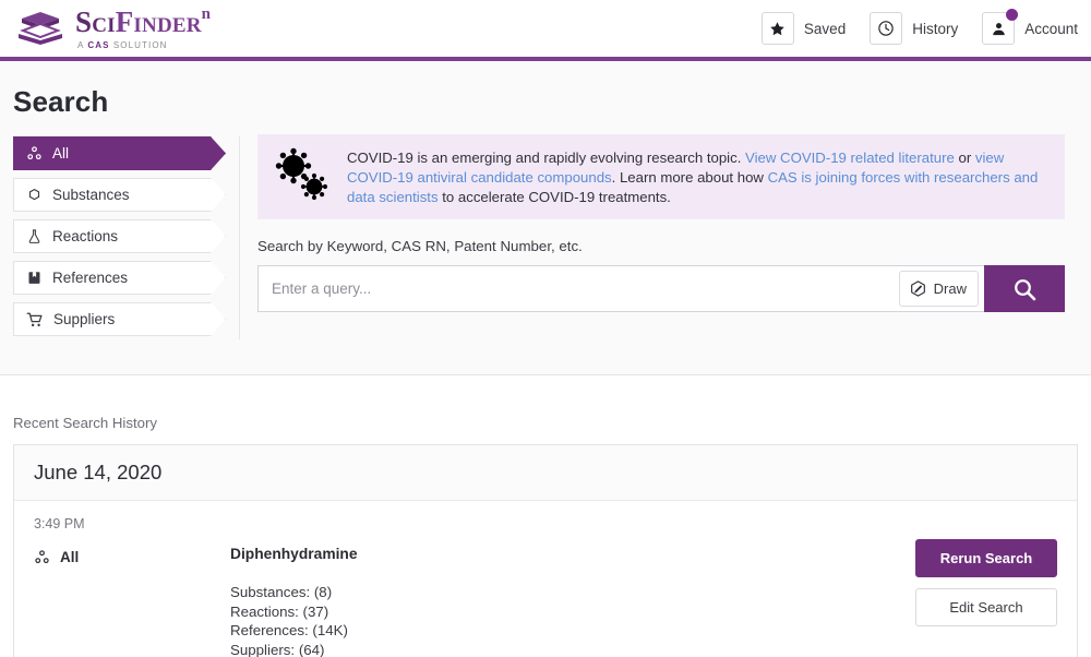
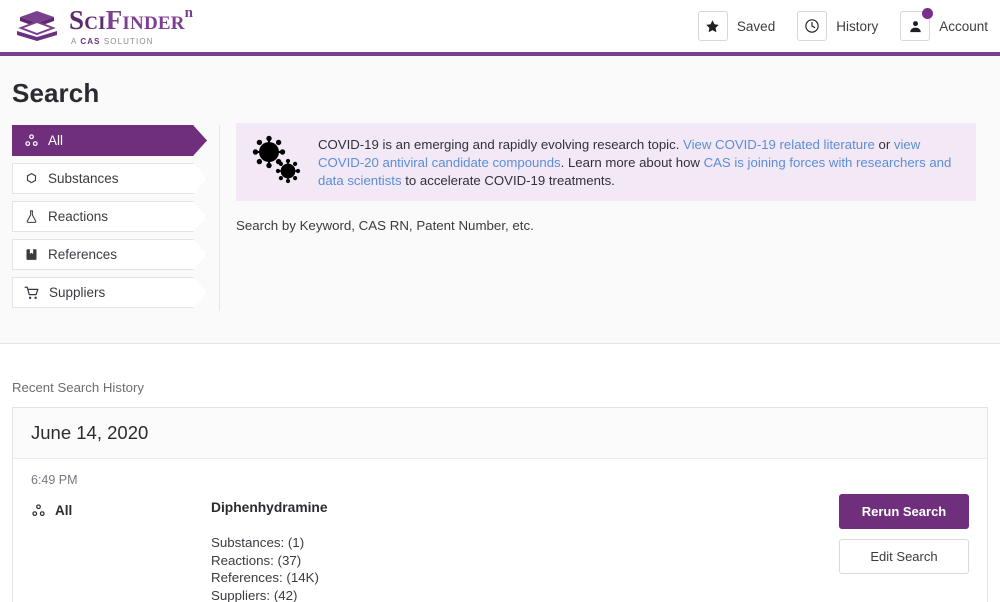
  Sci
  Finder
  n
  A CAS SOLUTION
  Saved
  History
  Account
  Search
  All
  Substances
  Reactions
  References
  Suppliers
- COVID-19 is an emerging and rapidly evolving research topic. View COVID-19 related literature or view COVID-19 antiviral candidate compounds. Learn more about how CAS is joining forces with researchers and data scientists to accelerate COVID-19 treatments.
+ COVID-19 is an emerging and rapidly evolving research topic. View COVID-19 related literature or view COVID-20 antiviral candidate compounds. Learn more about how CAS is joining forces with researchers and data scientists to accelerate COVID-19 treatments.
  Search by Keyword, CAS RN, Patent Number, etc.
- Enter a query...
- Draw
  Recent Search History
  June 14, 2020
- 3:49 PM
+ 6:49 PM
  All
  Diphenhydramine
- Substances: (8)
+ Substances: (1)
  Reactions: (37)
  References: (14K)
- Suppliers: (64)
+ Suppliers: (42)
  Rerun Search
  Edit Search
